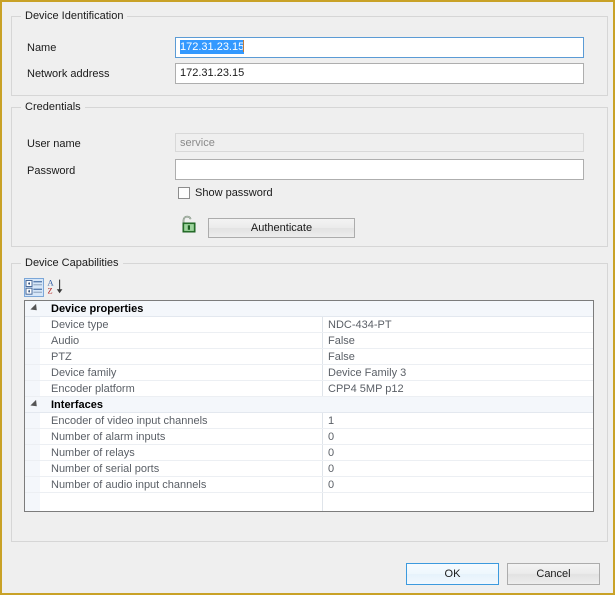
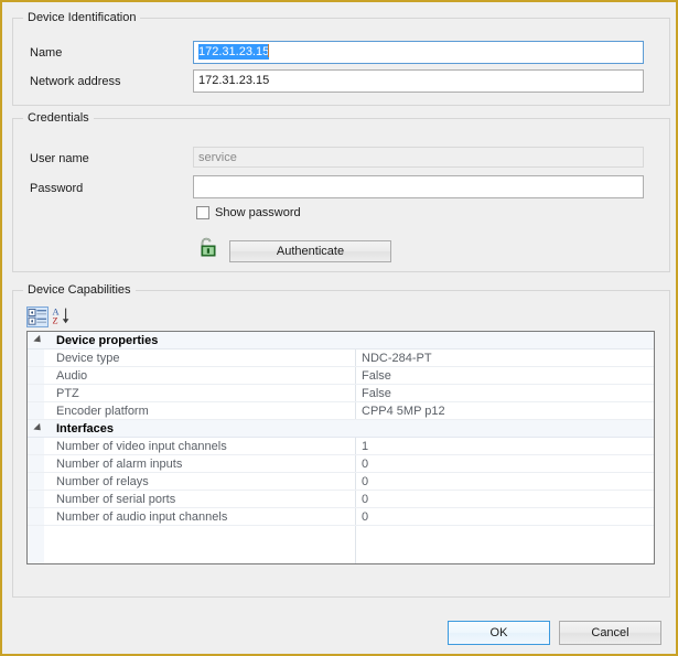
  Device Identification
  Name
  172.31.23.15
  Network address
  172.31.23.15
  Credentials
  User name
  service
  Password
  Show password
  Authenticate
  Device Capabilities
  A
  Z
  Device properties
  Device type
- NDC-434-PT
+ NDC-284-PT
  Audio
  False
  PTZ
  False
- Device family
- Device Family 3
  Encoder platform
  CPP4 5MP p12
  Interfaces
- Encoder of video input channels
+ Number of video input channels
  1
  Number of alarm inputs
  0
  Number of relays
  0
  Number of serial ports
  0
  Number of audio input channels
  0
  OK
  Cancel
